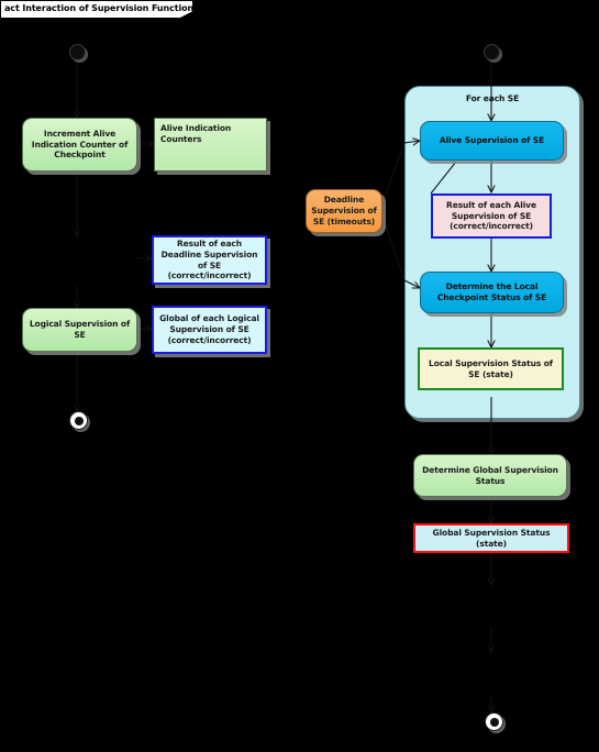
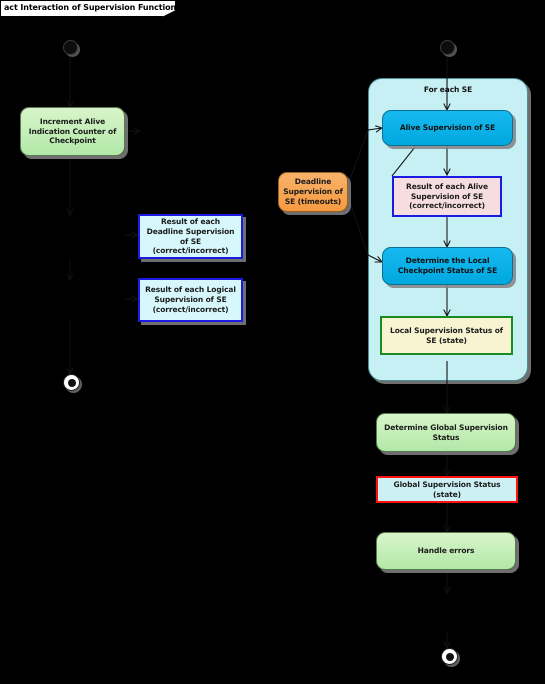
  act Interaction of Supervision Functions
  For each SE
  Increment Alive Indication Counter of Checkpoint
- Alive Indication Counters
  Result of each Deadline Supervision of SE (correct/incorrect)
- Logical Supervision of SE
- Global of each Logical Supervision of SE (correct/incorrect)
+ Result of each Logical Supervision of SE (correct/incorrect)
  Deadline Supervision of SE (timeouts)
  Alive Supervision of SE
  Result of each Alive Supervision of SE (correct/incorrect)
  Determine the Local Checkpoint Status of SE
  Local Supervision Status of SE (state)
  Determine Global Supervision Status
  Global Supervision Status (state)
+ Handle errors
